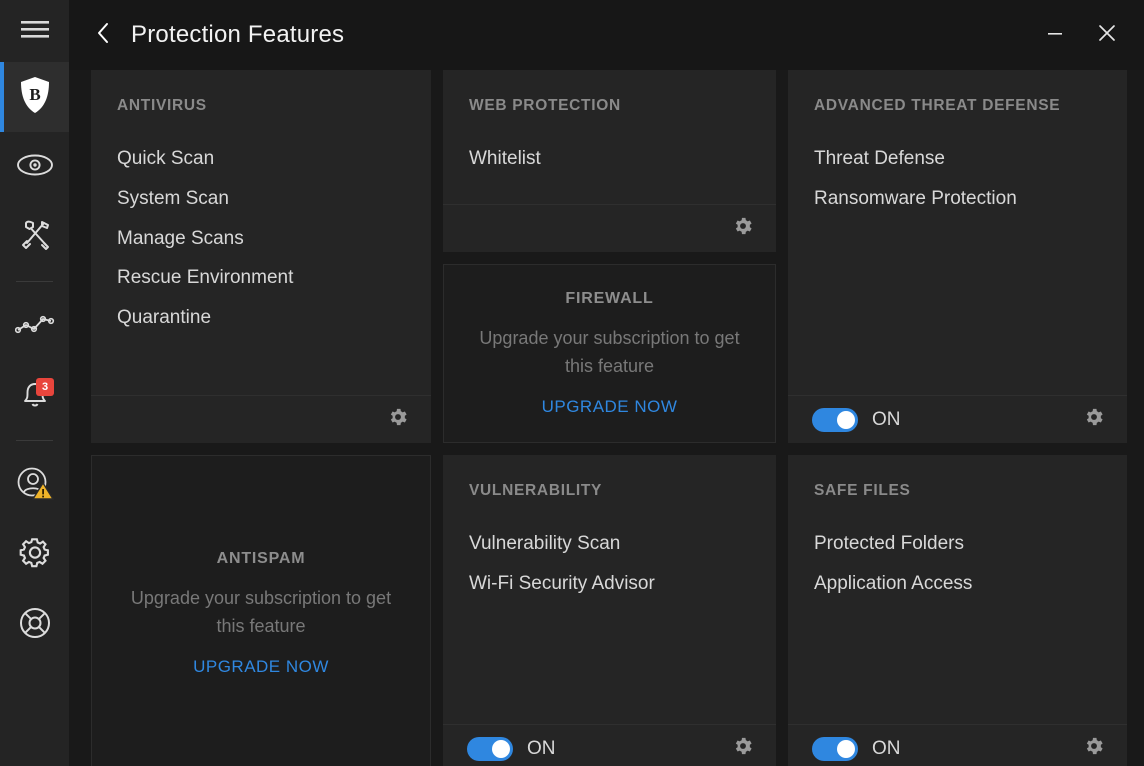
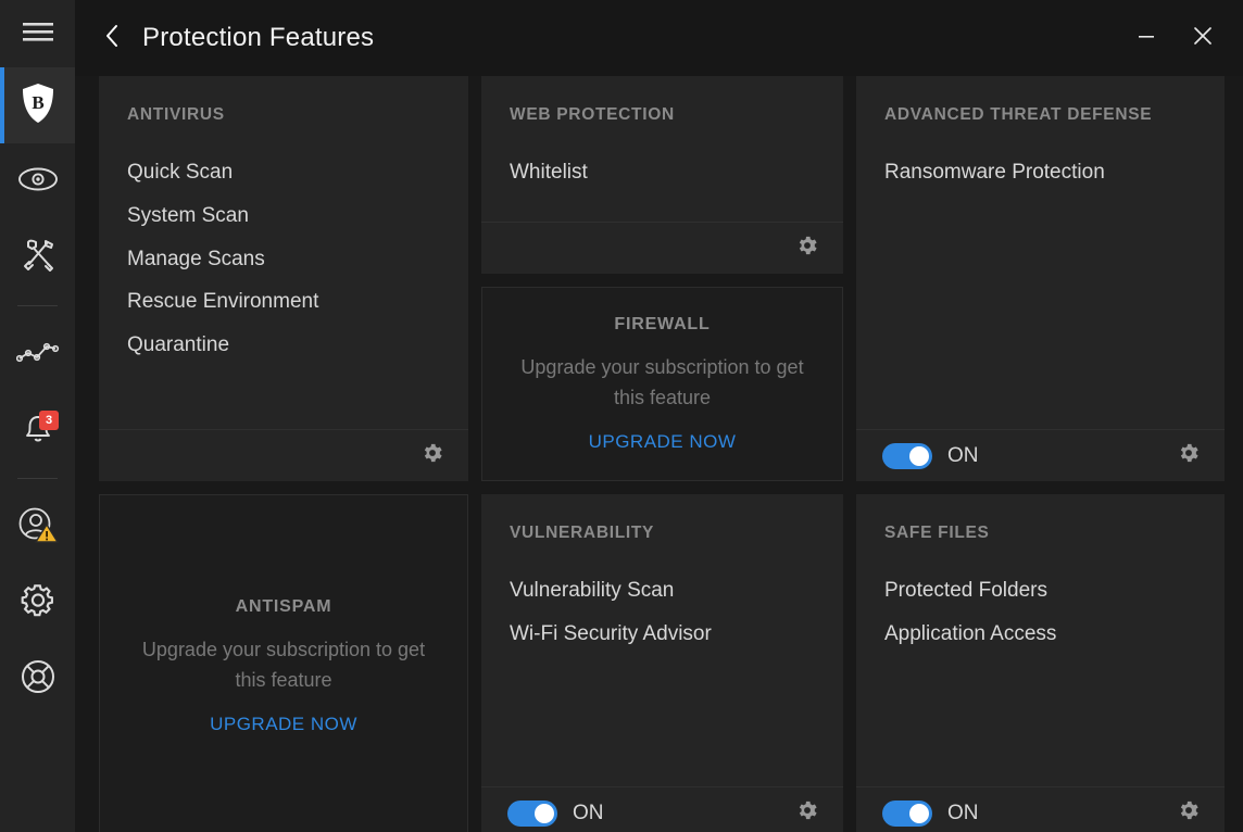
  B
  3
  Protection Features
  ANTIVIRUS
  Quick Scan
  System Scan
  Manage Scans
  Rescue Environment
  Quarantine
  WEB PROTECTION
  Whitelist
  FIREWALL
  Upgrade your subscription to get this feature
  UPGRADE NOW
  ADVANCED THREAT DEFENSE
- Threat Defense
  Ransomware Protection
  ON
  ANTISPAM
  Upgrade your subscription to get this feature
  UPGRADE NOW
  VULNERABILITY
  Vulnerability Scan
  Wi-Fi Security Advisor
  ON
  SAFE FILES
  Protected Folders
  Application Access
  ON
